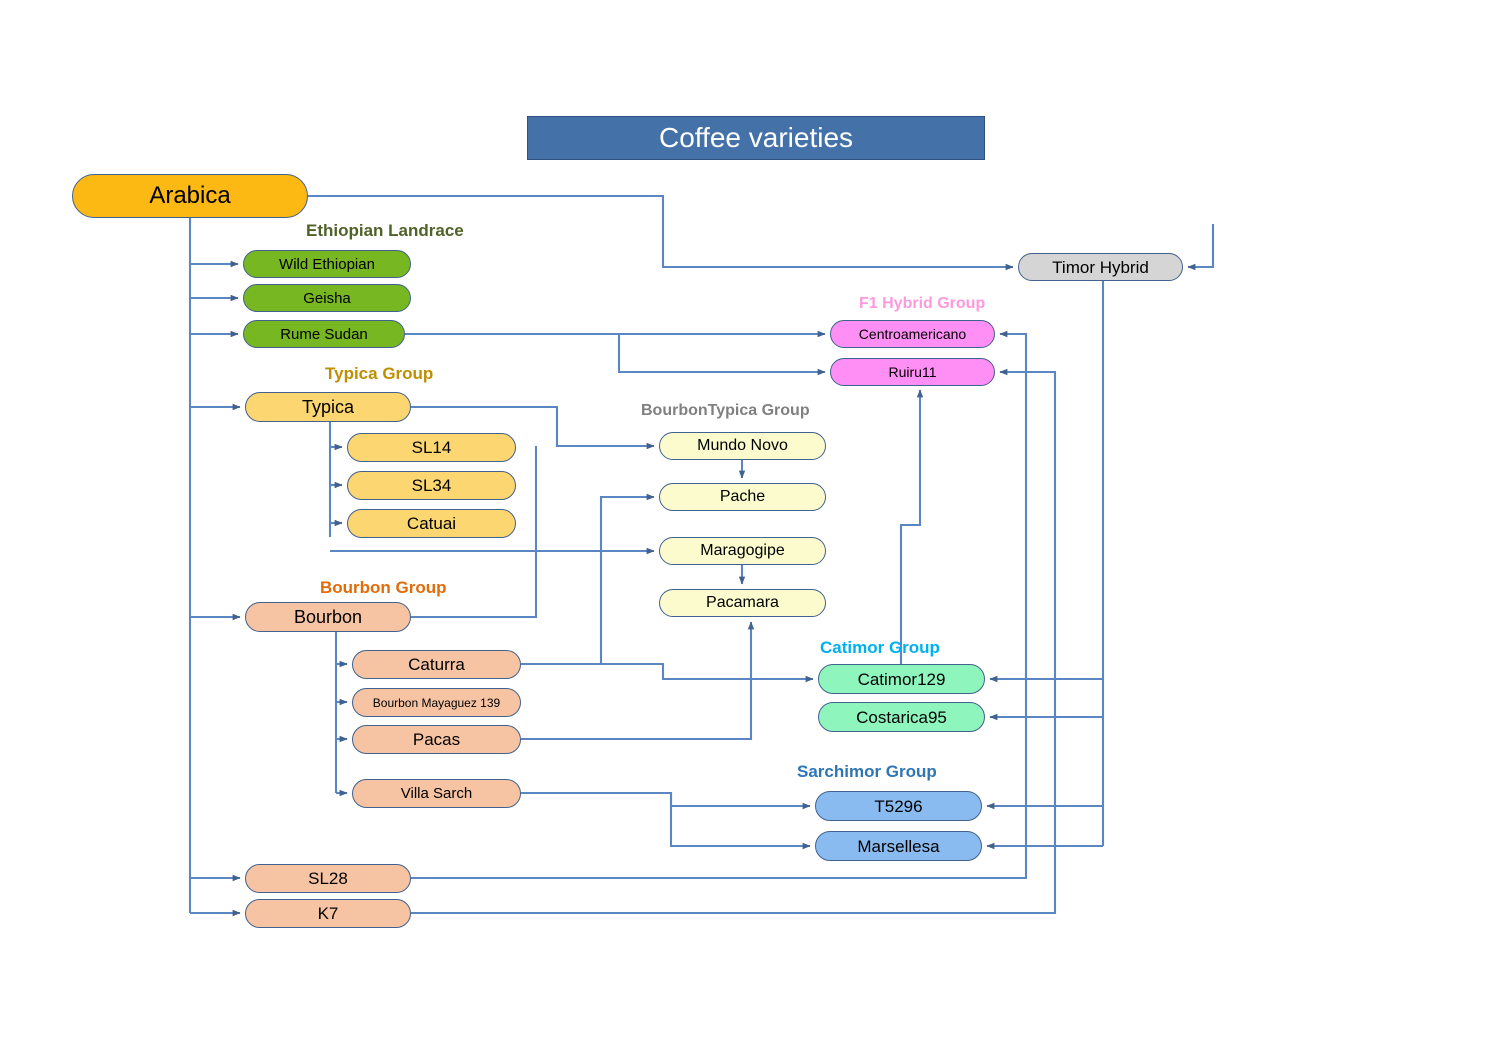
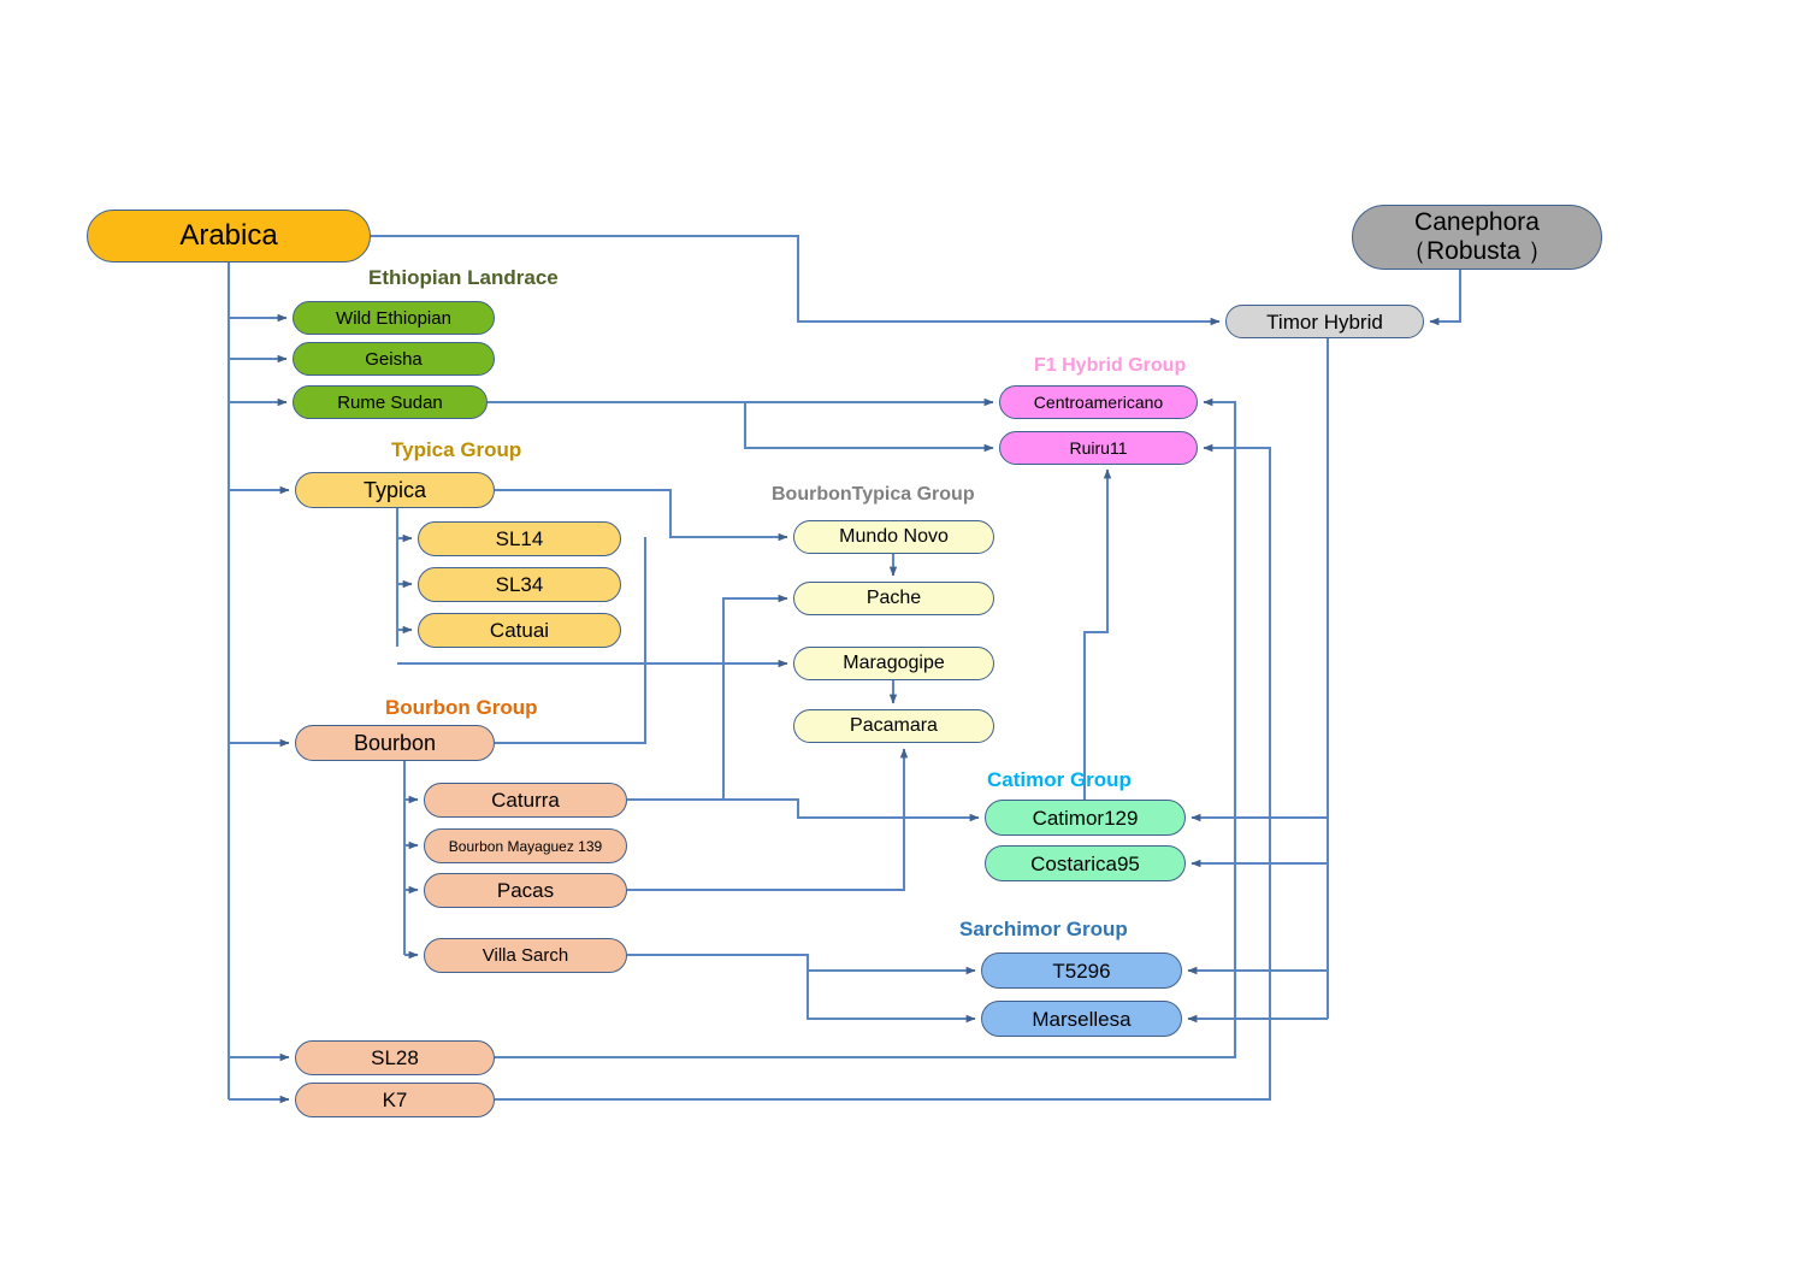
- Coffee varieties
  Ethiopian Landrace
  Typica Group
  Bourbon Group
  BourbonTypica Group
  F1 Hybrid Group
  Catimor Group
  Sarchimor Group
  Arabica
  Wild Ethiopian
  Geisha
  Rume Sudan
  Typica
  SL14
  SL34
  Catuai
  Bourbon
  Caturra
  Bourbon Mayaguez 139
  Pacas
  Villa Sarch
  SL28
  K7
  Mundo Novo
  Pache
  Maragogipe
  Pacamara
  Centroamericano
  Ruiru11
  Catimor129
  Costarica95
  T5296
  Marsellesa
+ Canephora
+ （Robusta ）
  Timor Hybrid
